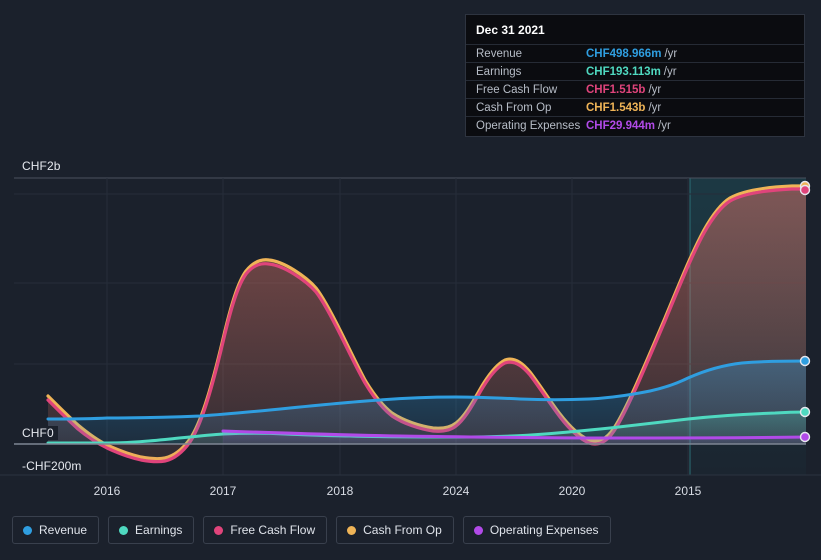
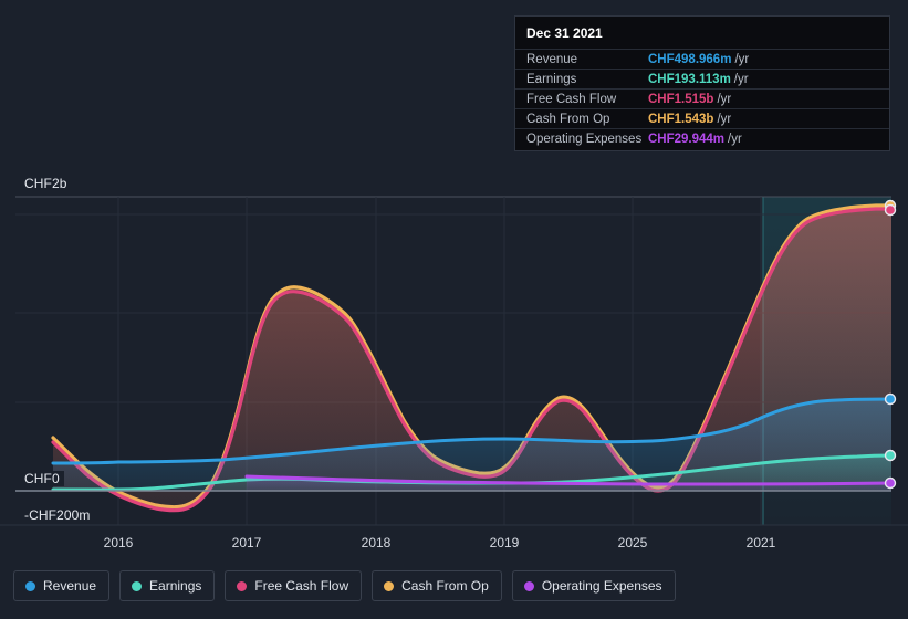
  CHF2b
  CHF0
  -CHF200m
  2016
  2017
  2018
- 2024
+ 2019
- 2020
+ 2025
- 2015
+ 2021
  Dec 31 2021
  Revenue
  CHF498.966m
  /yr
  Earnings
  CHF193.113m
  /yr
  Free Cash Flow
  CHF1.515b
  /yr
  Cash From Op
  CHF1.543b
  /yr
  Operating Expenses
  CHF29.944m
  /yr
  Revenue
  Earnings
  Free Cash Flow
  Cash From Op
  Operating Expenses
